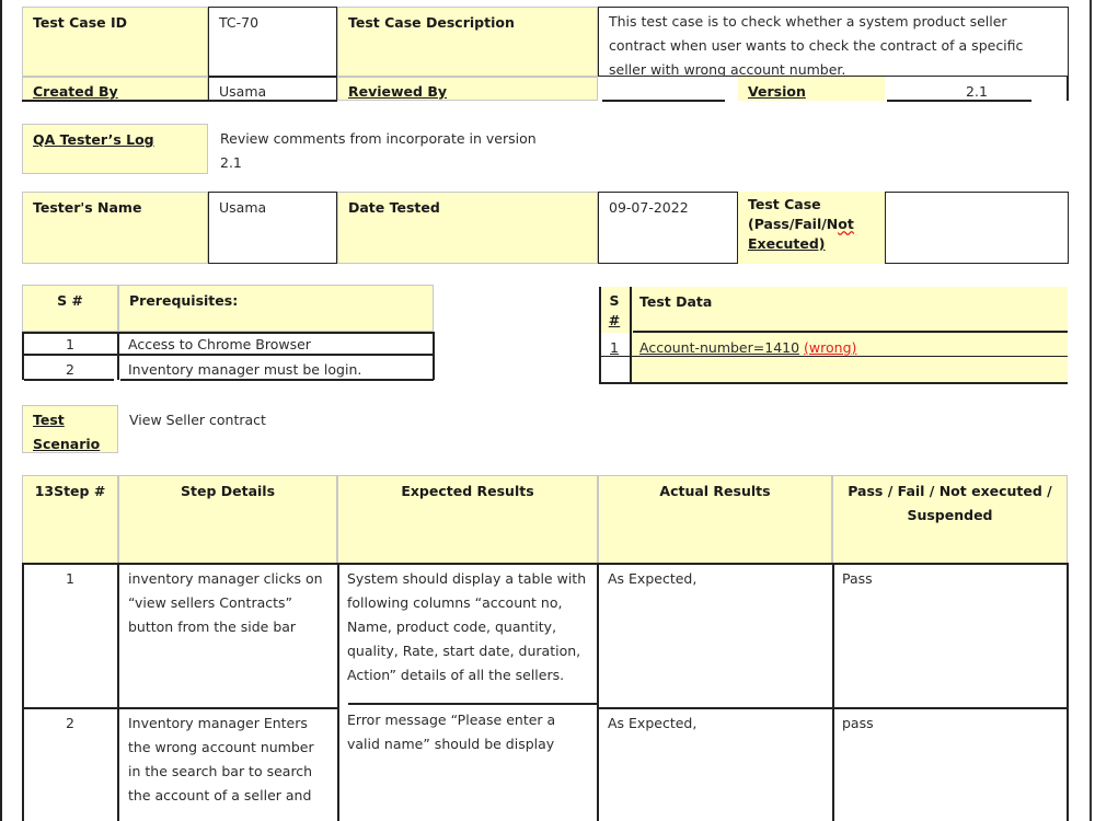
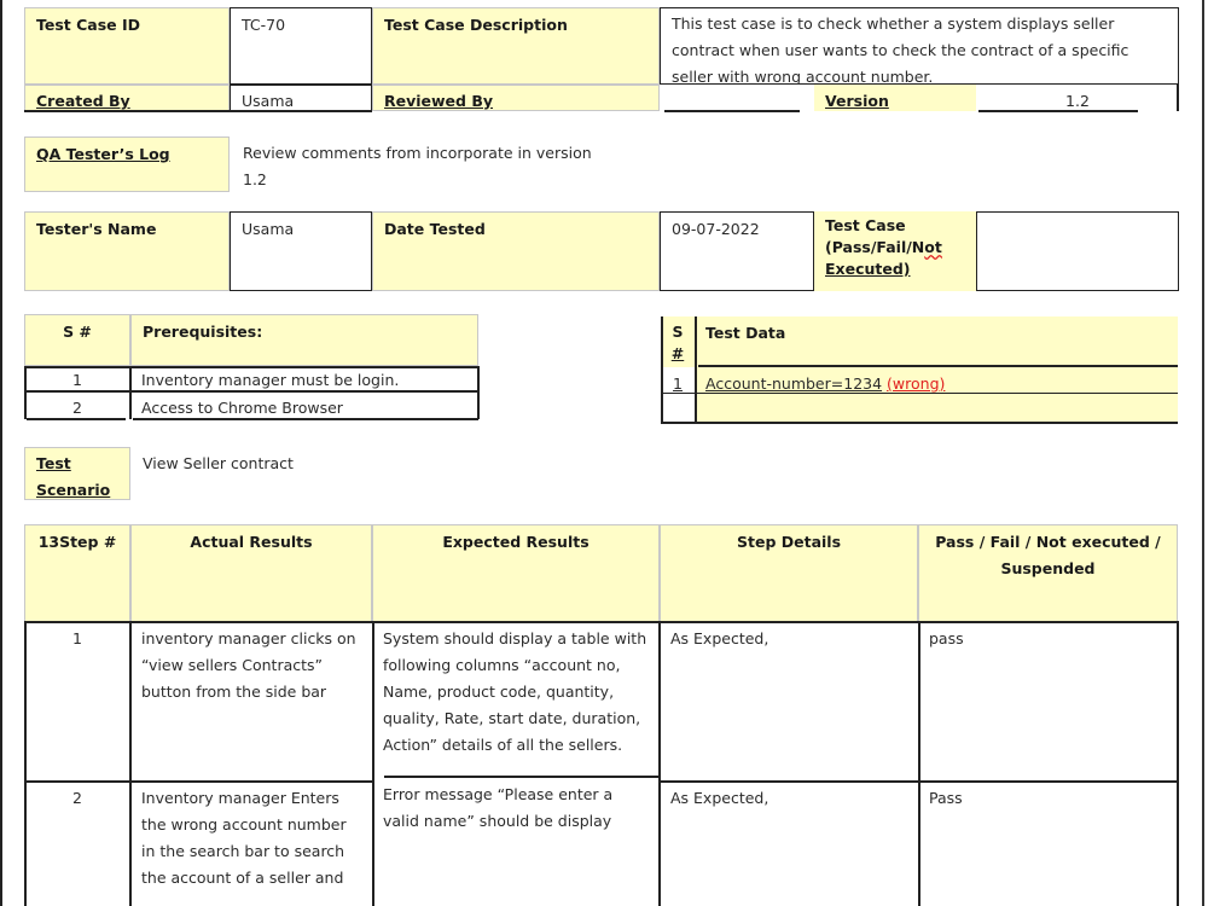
  Test Case ID
  TC-70
  Test Case Description
- This test case is to check whether a system product seller contract when user wants to check the contract of a specific seller with wrong account number.
+ This test case is to check whether a system displays seller contract when user wants to check the contract of a specific seller with wrong account number.
  Created By
  Usama
  Reviewed By
  Version
- 2.1
+ 1.2
  QA Tester’s Log
- Review comments from incorporate in version 2.1
+ Review comments from incorporate in version 1.2
  Tester's Name
  Usama
  Date Tested
  09-07-2022
  Test Case
  (Pass/Fail/Not
  Executed)
  S #
  Prerequisites:
  1
- Access to Chrome Browser
+ Inventory manager must be login.
  2
- Inventory manager must be login.
+ Access to Chrome Browser
  S
  #
  Test Data
  1
- Account-number=1410 (wrong)
+ Account-number=1234 (wrong)
  Test
  Scenario
  View Seller contract
  13Step #
- Step Details
+ Actual Results
  Expected Results
- Actual Results
+ Step Details
  Pass / Fail / Not executed / Suspended
  1
  inventory manager clicks on “view sellers Contracts” button from the side bar
  System should display a table with following columns “account no, Name, product code, quantity, quality, Rate, start date, duration, Action” details of all the sellers.
  As Expected,
- Pass
+ pass
  2
  Inventory manager Enters the wrong account number in the search bar to search the account of a seller and
  Error message “Please enter a valid name” should be display
  As Expected,
- pass
+ Pass
